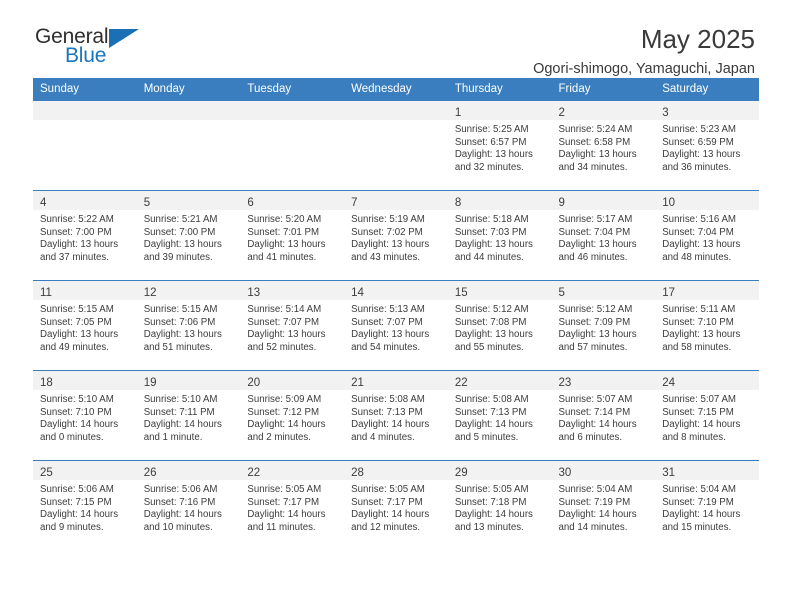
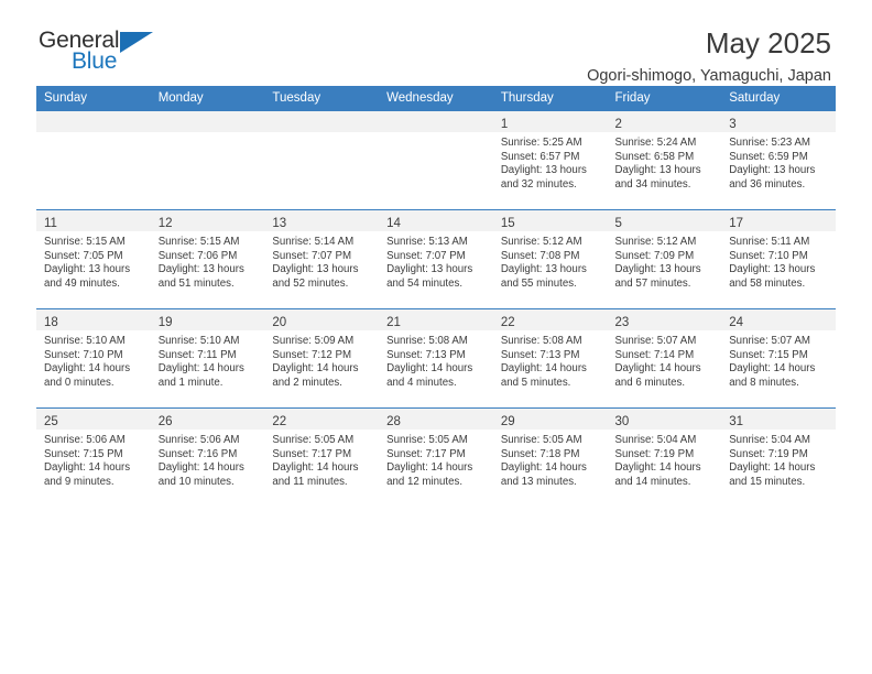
  General
  Blue
  May 2025
  Ogori-shimogo, Yamaguchi, Japan
  Sunday	Monday	Tuesday	Wednesday	Thursday	Friday	Saturday
  				1Sunrise: 5:25 AMSunset: 6:57 PMDaylight: 13 hoursand 32 minutes.	2Sunrise: 5:24 AMSunset: 6:58 PMDaylight: 13 hoursand 34 minutes.	3Sunrise: 5:23 AMSunset: 6:59 PMDaylight: 13 hoursand 36 minutes.
- 4Sunrise: 5:22 AMSunset: 7:00 PMDaylight: 13 hoursand 37 minutes.	5Sunrise: 5:21 AMSunset: 7:00 PMDaylight: 13 hoursand 39 minutes.	6Sunrise: 5:20 AMSunset: 7:01 PMDaylight: 13 hoursand 41 minutes.	7Sunrise: 5:19 AMSunset: 7:02 PMDaylight: 13 hoursand 43 minutes.	8Sunrise: 5:18 AMSunset: 7:03 PMDaylight: 13 hoursand 44 minutes.	9Sunrise: 5:17 AMSunset: 7:04 PMDaylight: 13 hoursand 46 minutes.	10Sunrise: 5:16 AMSunset: 7:04 PMDaylight: 13 hoursand 48 minutes.
  11Sunrise: 5:15 AMSunset: 7:05 PMDaylight: 13 hoursand 49 minutes.	12Sunrise: 5:15 AMSunset: 7:06 PMDaylight: 13 hoursand 51 minutes.	13Sunrise: 5:14 AMSunset: 7:07 PMDaylight: 13 hoursand 52 minutes.	14Sunrise: 5:13 AMSunset: 7:07 PMDaylight: 13 hoursand 54 minutes.	15Sunrise: 5:12 AMSunset: 7:08 PMDaylight: 13 hoursand 55 minutes.	5Sunrise: 5:12 AMSunset: 7:09 PMDaylight: 13 hoursand 57 minutes.	17Sunrise: 5:11 AMSunset: 7:10 PMDaylight: 13 hoursand 58 minutes.
  18Sunrise: 5:10 AMSunset: 7:10 PMDaylight: 14 hoursand 0 minutes.	19Sunrise: 5:10 AMSunset: 7:11 PMDaylight: 14 hoursand 1 minute.	20Sunrise: 5:09 AMSunset: 7:12 PMDaylight: 14 hoursand 2 minutes.	21Sunrise: 5:08 AMSunset: 7:13 PMDaylight: 14 hoursand 4 minutes.	22Sunrise: 5:08 AMSunset: 7:13 PMDaylight: 14 hoursand 5 minutes.	23Sunrise: 5:07 AMSunset: 7:14 PMDaylight: 14 hoursand 6 minutes.	24Sunrise: 5:07 AMSunset: 7:15 PMDaylight: 14 hoursand 8 minutes.
  25Sunrise: 5:06 AMSunset: 7:15 PMDaylight: 14 hoursand 9 minutes.	26Sunrise: 5:06 AMSunset: 7:16 PMDaylight: 14 hoursand 10 minutes.	22Sunrise: 5:05 AMSunset: 7:17 PMDaylight: 14 hoursand 11 minutes.	28Sunrise: 5:05 AMSunset: 7:17 PMDaylight: 14 hoursand 12 minutes.	29Sunrise: 5:05 AMSunset: 7:18 PMDaylight: 14 hoursand 13 minutes.	30Sunrise: 5:04 AMSunset: 7:19 PMDaylight: 14 hoursand 14 minutes.	31Sunrise: 5:04 AMSunset: 7:19 PMDaylight: 14 hoursand 15 minutes.
